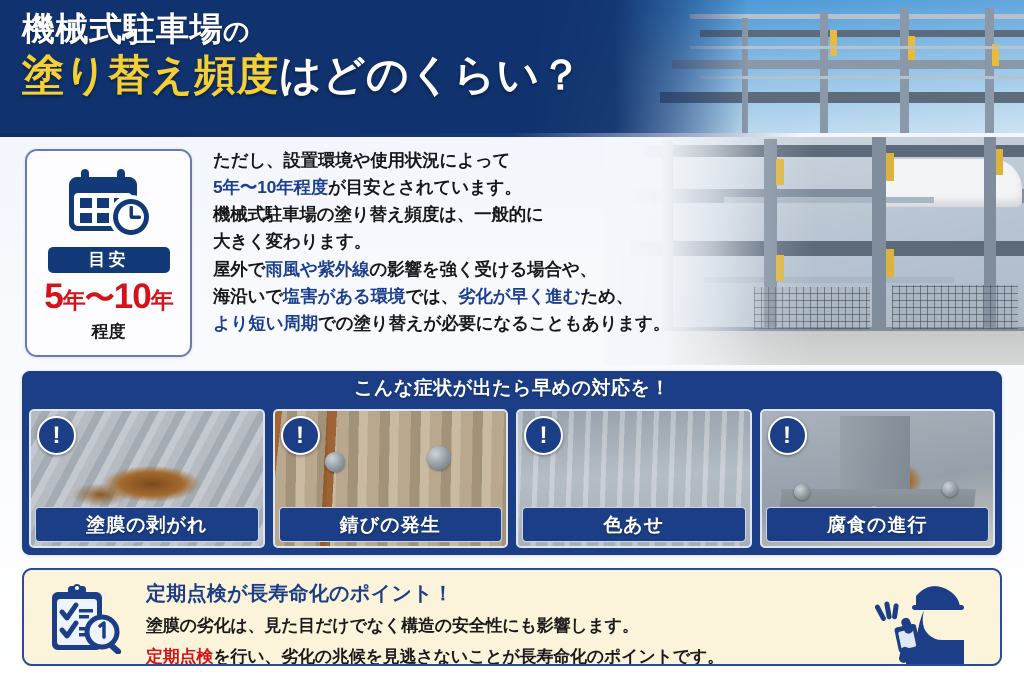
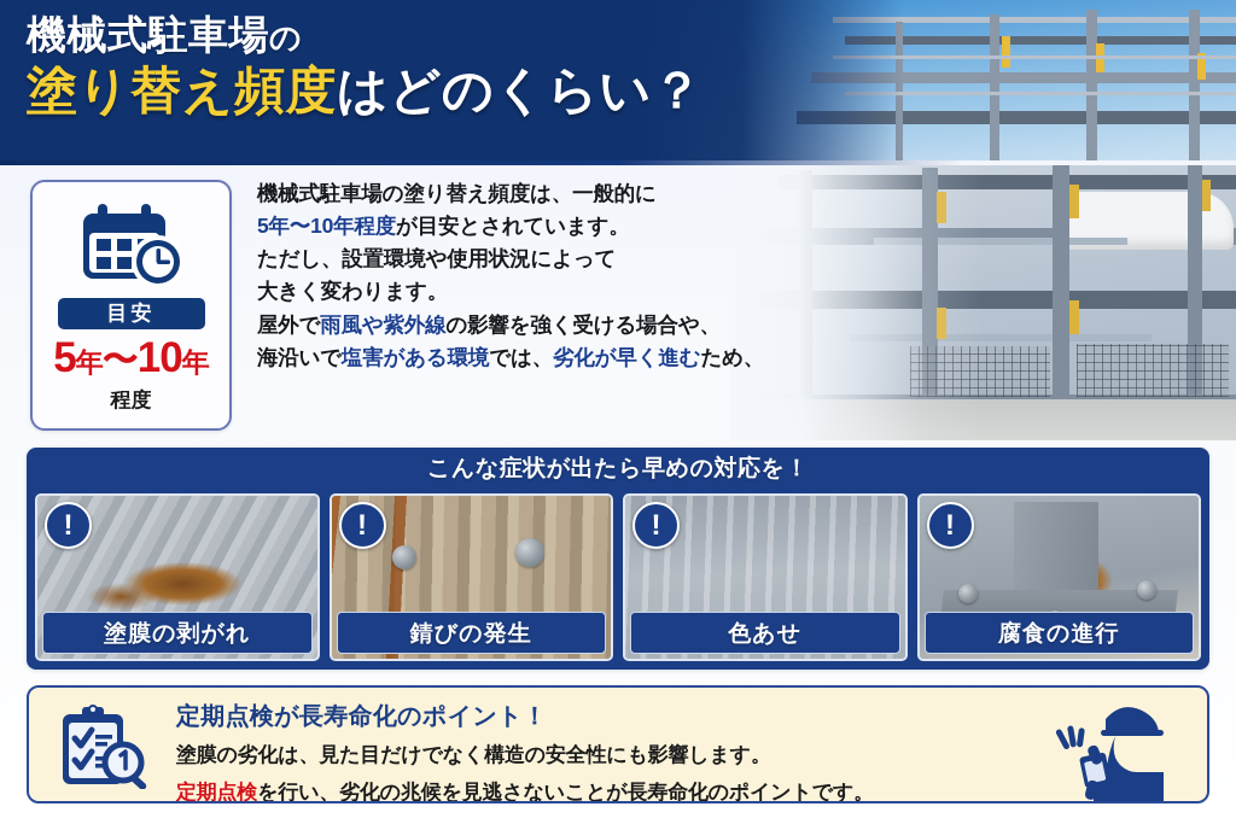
  機械式駐車場の
  塗り替え頻度はどのくらい？
  目安
  5年〜10年
  程度
- ただし、設置環境や使用状況によって
+ 機械式駐車場の塗り替え頻度は、一般的に
  5年〜10年程度が目安とされています。
- 機械式駐車場の塗り替え頻度は、一般的に
+ ただし、設置環境や使用状況によって
  大きく変わります。
  屋外で雨風や紫外線の影響を強く受ける場合や、
  海沿いで塩害がある環境では、劣化が早く進むため、
- より短い周期での塗り替えが必要になることもあります。
  こんな症状が出たら早めの対応を！
  !
  塗膜の剥がれ
  !
  錆びの発生
  !
  色あせ
  !
  腐食の進行
  定期点検が長寿命化のポイント！
  塗膜の劣化は、見た目だけでなく構造の安全性にも影響します。
  定期点検を行い、劣化の兆候を見逃さないことが長寿命化のポイントです。
